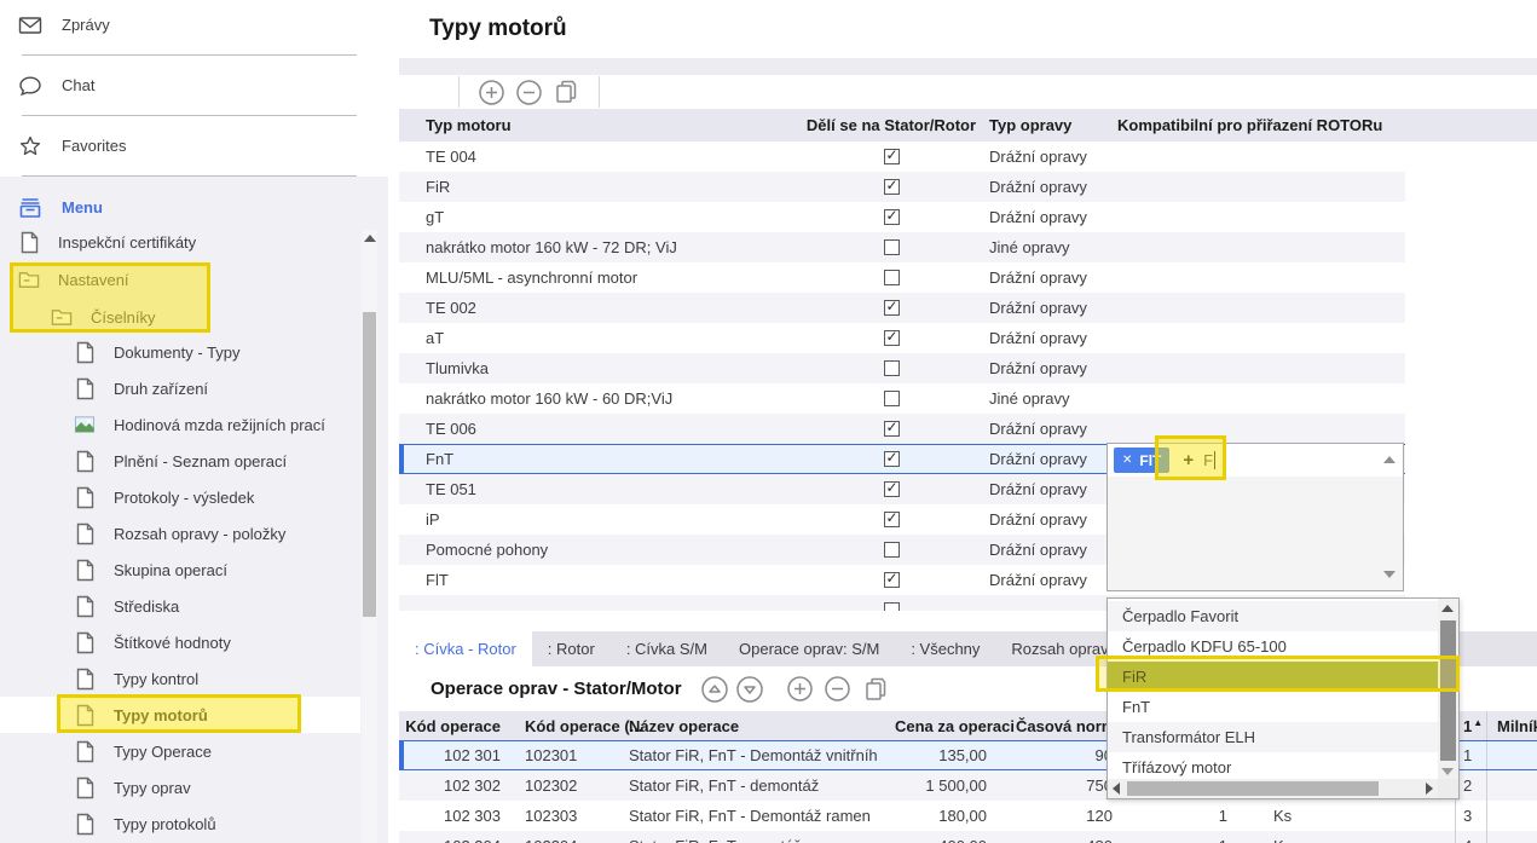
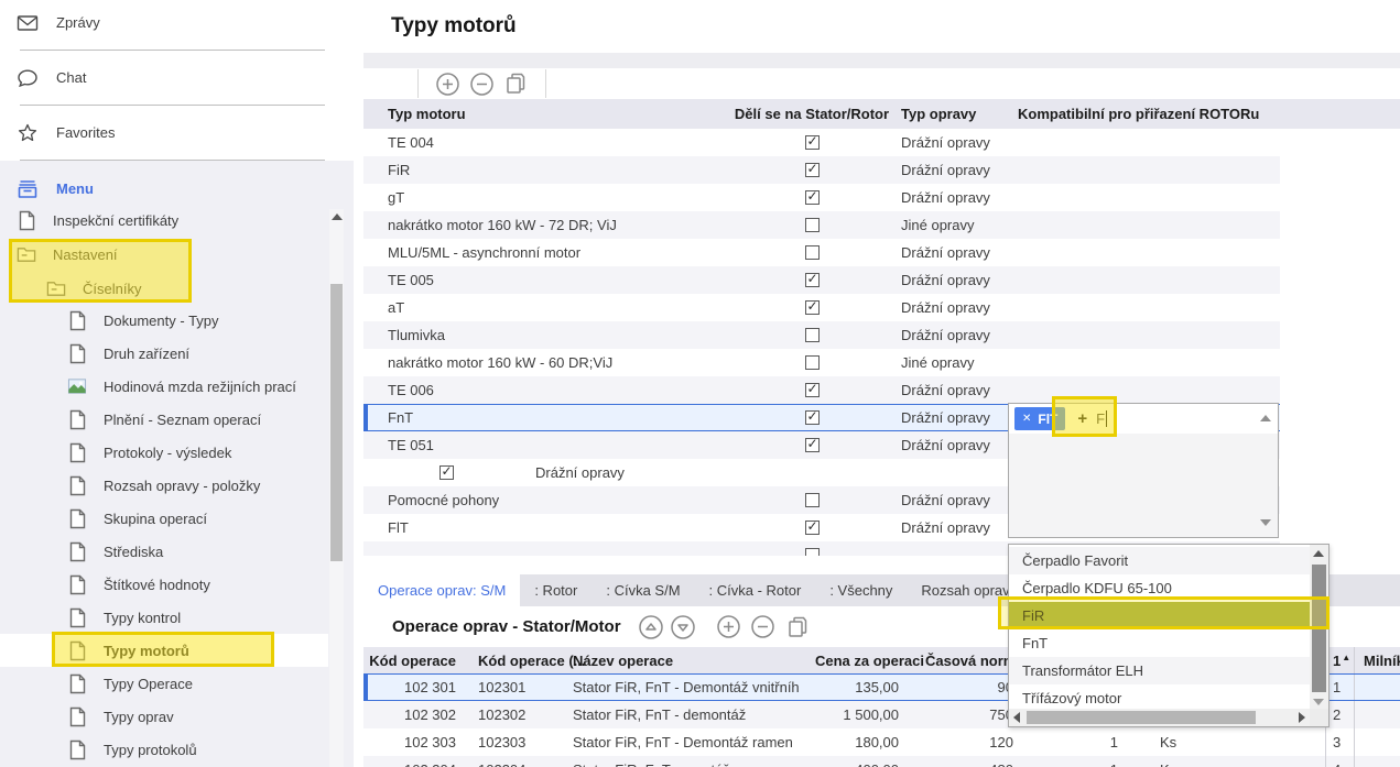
  Zprávy
  Chat
  Favorites
  Menu
  Inspekční certifikáty
  Nastavení
  Číselníky
  Dokumenty - Typy
  Druh zařízení
  Hodinová mzda režijních prací
  Plnění - Seznam operací
  Protokoly - výsledek
  Rozsah opravy - položky
  Skupina operací
  Střediska
  Štítkové hodnoty
  Typy kontrol
  Typy motorů
  Typy Operace
  Typy oprav
  Typy protokolů
  Typy motorů
  Typ motoru
  Dělí se na Stator/Rotor
  Typ opravy
  Kompatibilní pro přiřazení ROTORu
  TE 004
  Drážní opravy
  FiR
  Drážní opravy
  gT
  Drážní opravy
  nakrátko motor 160 kW - 72 DR; ViJ
  Jiné opravy
  MLU/5ML - asynchronní motor
  Drážní opravy
- TE 002
+ TE 005
  Drážní opravy
  aT
  Drážní opravy
  Tlumivka
  Drážní opravy
  nakrátko motor 160 kW - 60 DR;ViJ
  Jiné opravy
  TE 006
  Drážní opravy
  FnT
  Drážní opravy
  TE 051
  Drážní opravy
- iP
  Drážní opravy
  Pomocné pohony
  Drážní opravy
  FlT
  Drážní opravy
- : Cívka - Rotor
+ Operace oprav: S/M
  : Rotor
  : Cívka S/M
- Operace oprav: S/M
+ : Cívka - Rotor
  : Všechny
  Rozsah oprav
  Operace oprav - Stator/Motor
  Kód operace
  Kód operace (
  Název operace
  Cena za operaci
  Časová nor
  1
  ▲
  Milní
  102 301
  102301
  Stator FiR, FnT - Demontáž vnitřníh
  135,00
  1
  102 302
  102302
  Stator FiR, FnT - demontáž
  1 500,00
  2
  102 303
  102303
  Stator FiR, FnT - Demontáž ramen
  180,00
  120
  1
  Ks
  3
  ✕
  FlT
  +
  F
  Čerpadlo Favorit
  Čerpadlo KDFU 65-100
  FiR
  FnT
  Transformátor ELH
  Třífázový motor
